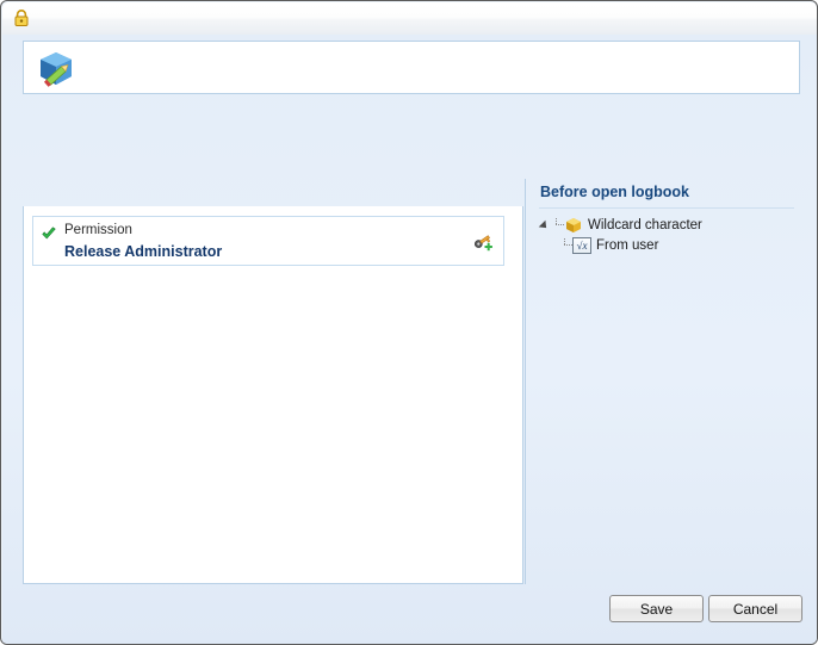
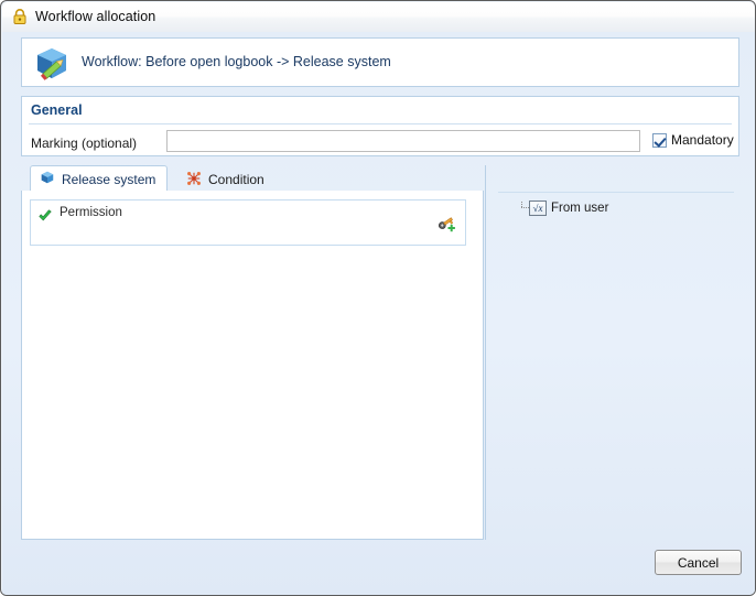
+ Workflow allocation
+ Workflow: Before open logbook -> Release system
+ General
+ Marking (optional)
+ Mandatory
+ Release system
+ Condition
  Permission
- Release Administrator
- Before open logbook
- Wildcard character
  √x
  From user
- Save
  Cancel
